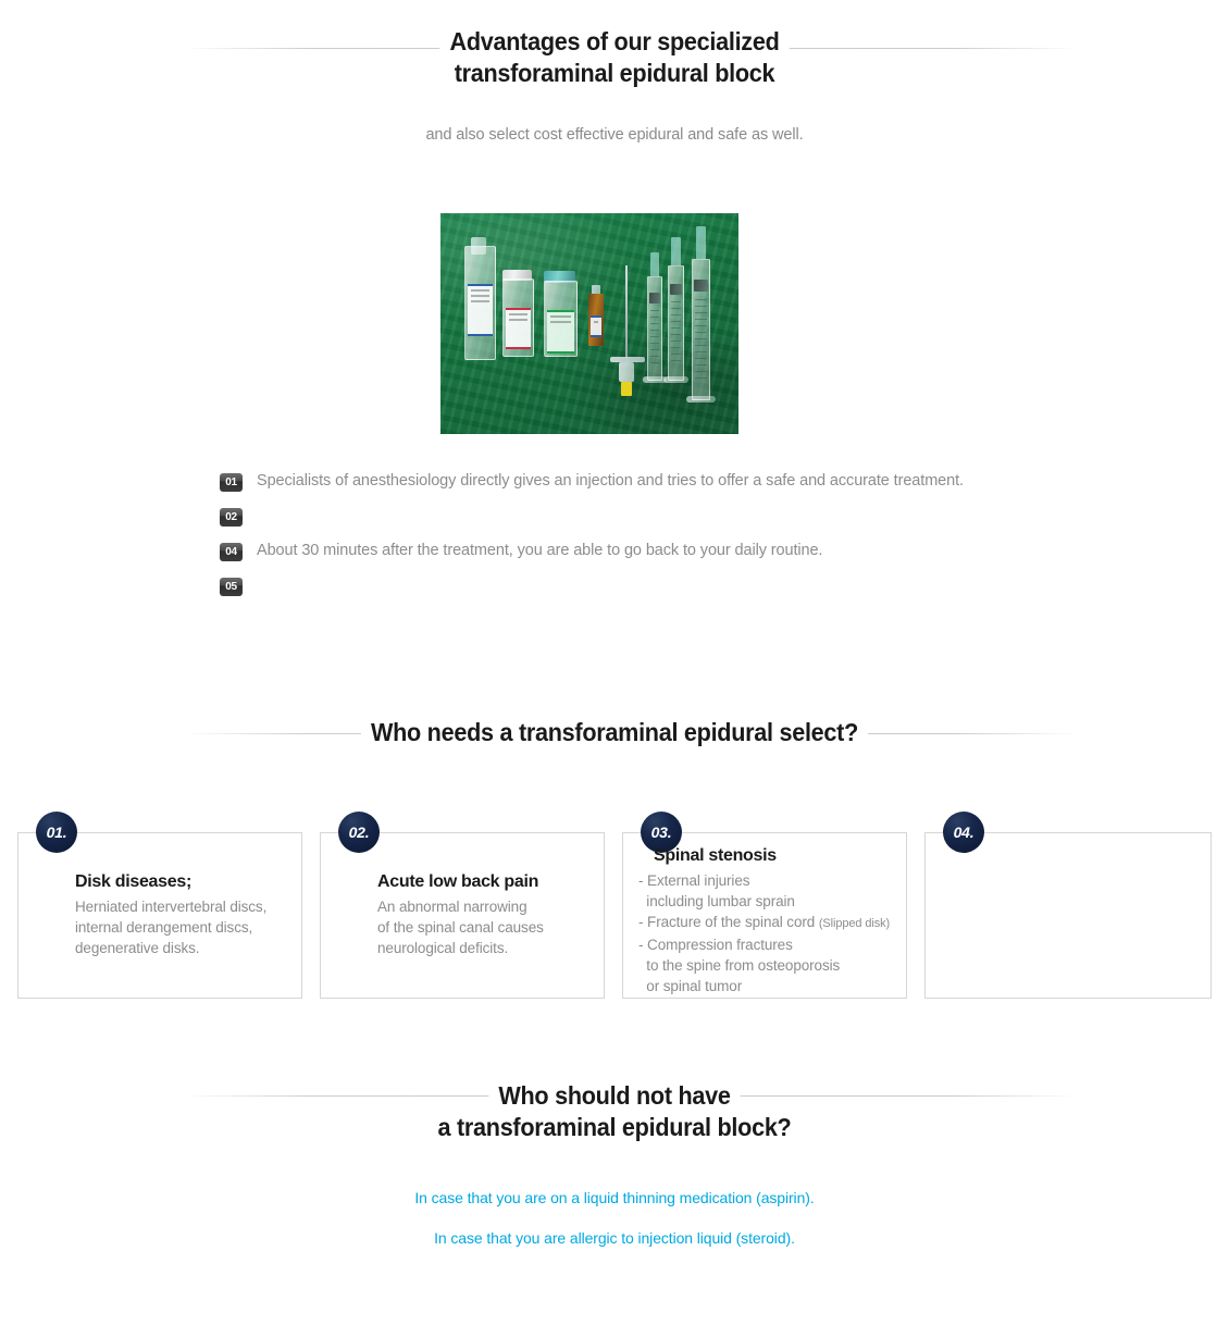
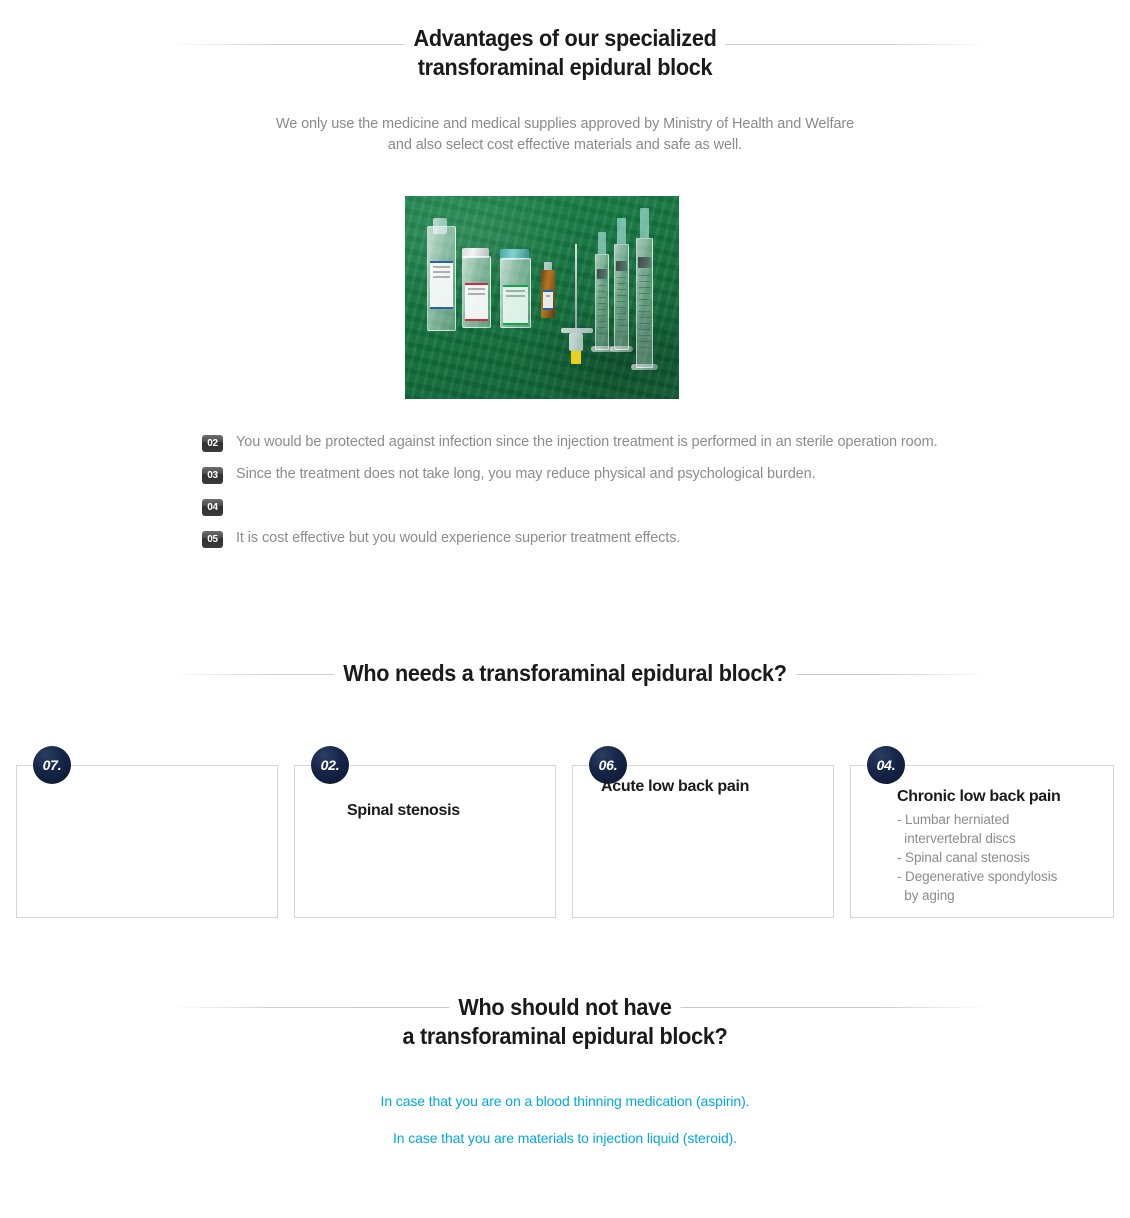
  Advantages of our specialized
  transforaminal epidural block
+ We only use the medicine and medical supplies approved by Ministry of Health and Welfare
- and also select cost effective epidural and safe as well.
+ and also select cost effective materials and safe as well.
- 01
- Specialists of anesthesiology directly gives an injection and tries to offer a safe and accurate treatment.
  02
+ You would be protected against infection since the injection treatment is performed in an sterile operation room.
+ 03
+ Since the treatment does not take long, you may reduce physical and psychological burden.
  04
- About 30 minutes after the treatment, you are able to go back to your daily routine.
  05
+ It is cost effective but you would experience superior treatment effects.
- Who needs a transforaminal epidural select?
+ Who needs a transforaminal epidural block?
- 01.
+ 07.
- Disk diseases;
- Herniated intervertebral discs,
- internal derangement discs,
- degenerative disks.
  02.
- Acute low back pain
+ Spinal stenosis
- An abnormal narrowing
- of the spinal canal causes
- neurological deficits.
- 03.
+ 06.
- Spinal stenosis
+ Acute low back pain
- - External injuries
- including lumbar sprain
- - Fracture of the spinal cord (Slipped disk)
- - Compression fractures
- to the spine from osteoporosis
- or spinal tumor
  04.
+ Chronic low back pain
+ - Lumbar herniated
+ intervertebral discs
+ - Spinal canal stenosis
+ - Degenerative spondylosis
+ by aging
  Who should not have
  a transforaminal epidural block?
- In case that you are on a liquid thinning medication (aspirin).
+ In case that you are on a blood thinning medication (aspirin).
- In case that you are allergic to injection liquid (steroid).
+ In case that you are materials to injection liquid (steroid).
